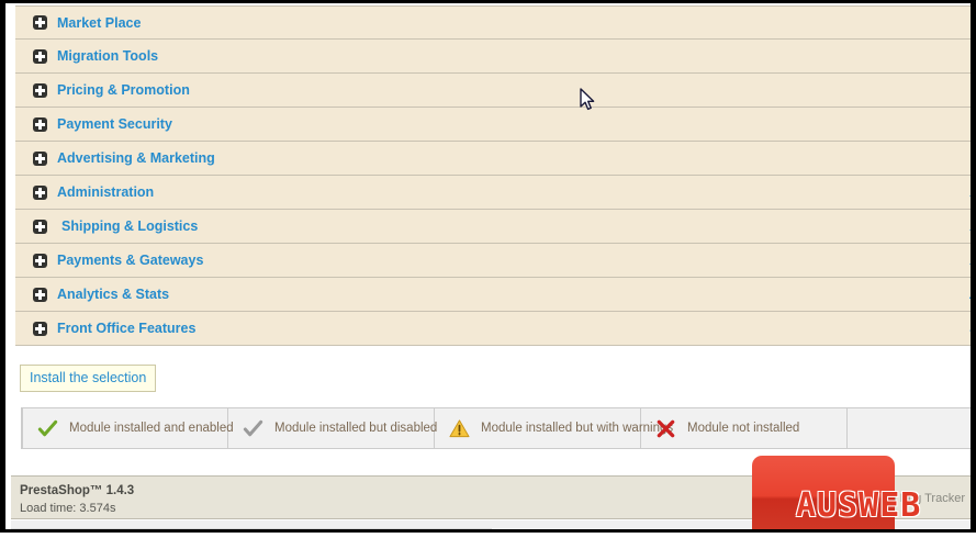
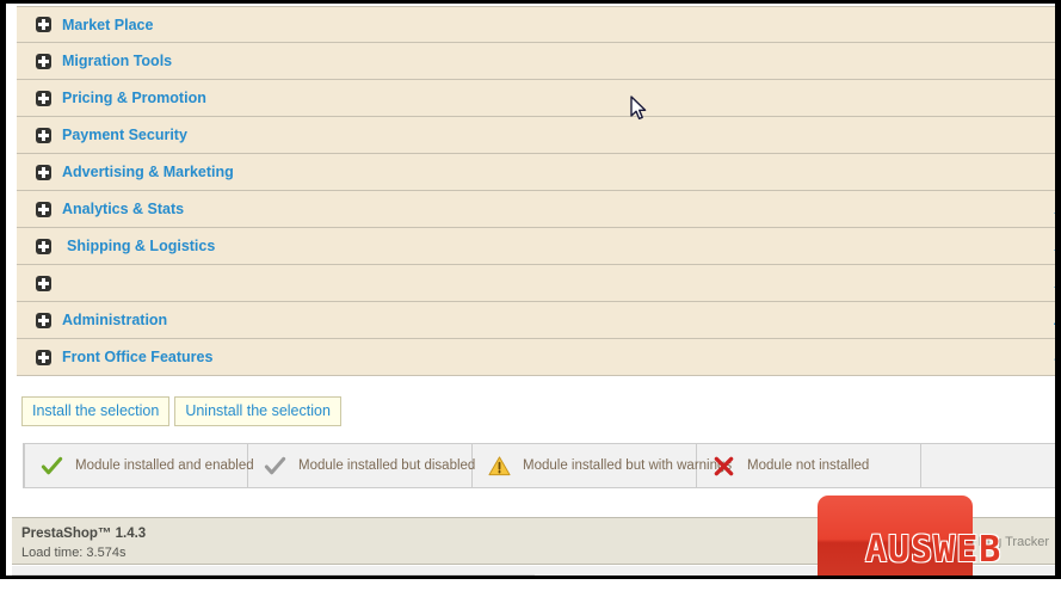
  Market Place
  Migration Tools
  Pricing & Promotion
  Payment Security
  Advertising & Marketing
- Administration
+ Analytics & Stats
  Shipping & Logistics
- Payments & Gateways
- Analytics & Stats
+ Administration
  Front Office Features
  Install the selection
+ Uninstall the selection
  Module installed and enabled
  Module installed but disabled
  Module installed but with warnins
  Module not installed
  PrestaShop™ 1.4.3
  Load time: 3.574s
  AUSWEB
